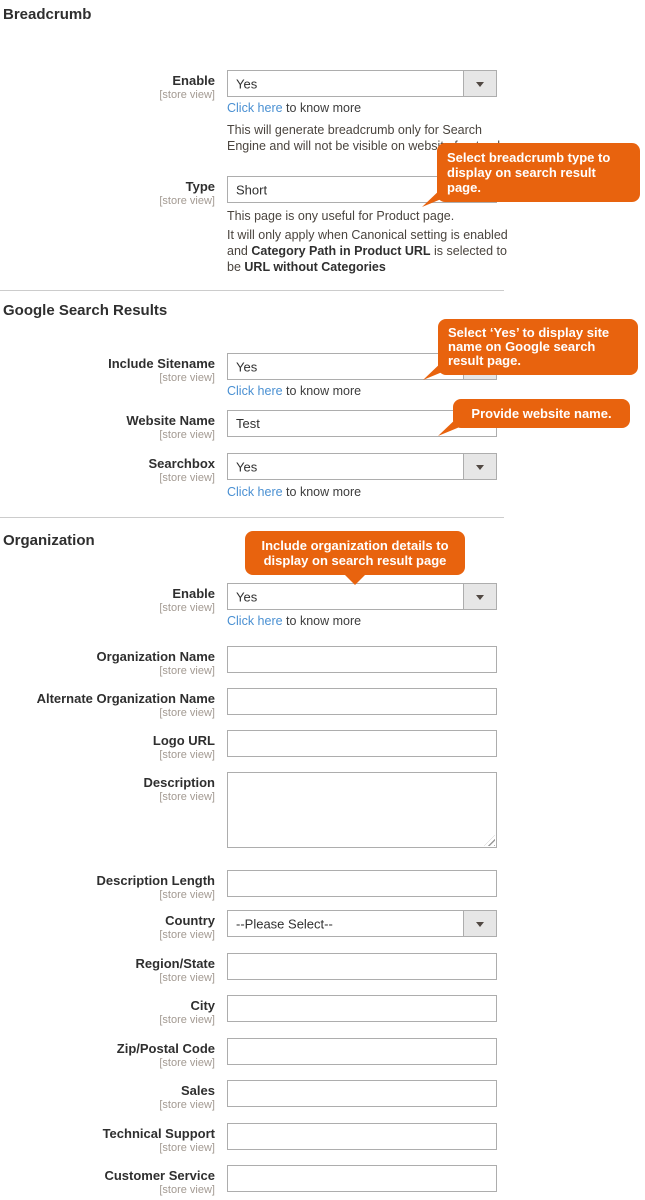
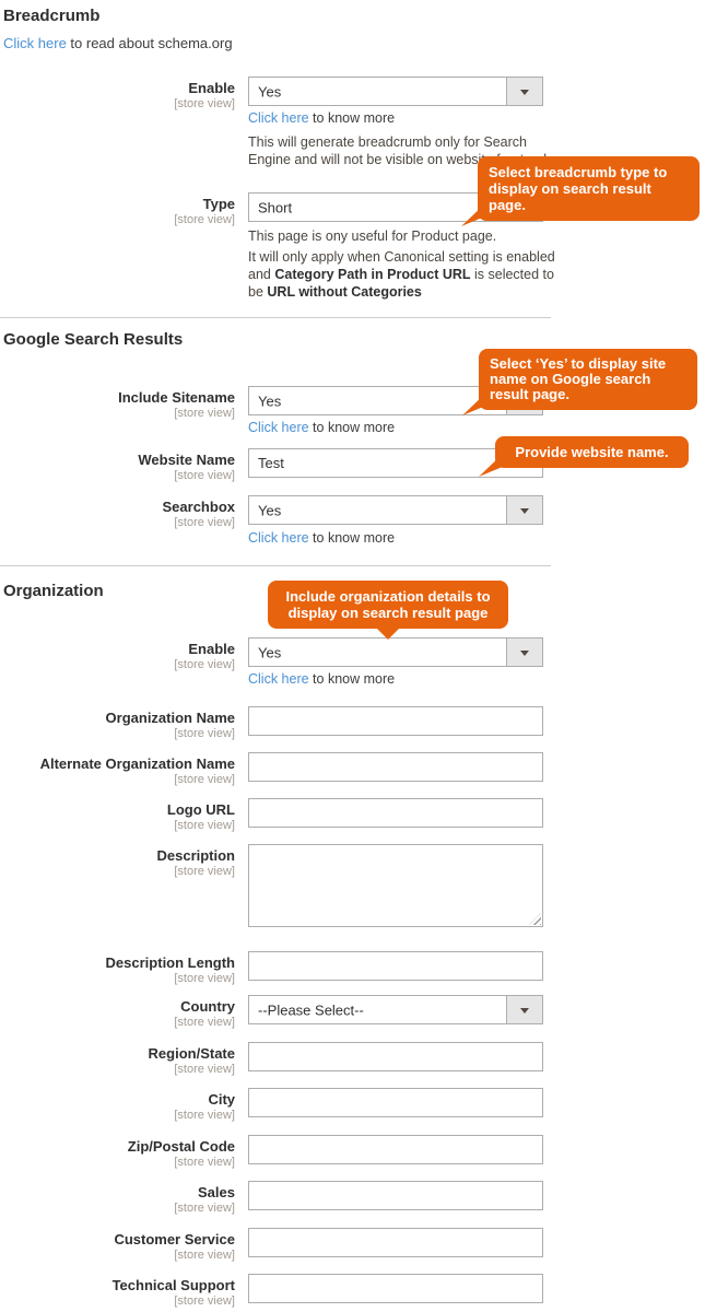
  Breadcrumb
+ Click here to read about schema.org
  Enable
  [store view]
  Yes
  Click here to know more
  This will generate breadcrumb only for Search Engine and will not be visible on webs
  Type
  [store view]
  Short
  This page is ony useful for Product page.
  It will only apply when Canonical setting is enabled and Category Path in Product URL is selected to be URL without Categories
  Google Search Results
  Include Sitename
  [store view]
  Yes
  Click here to know more
  Website Name
  [store view]
  Test
  Searchbox
  [store view]
  Yes
  Click here to know more
  Organization
  Enable
  [store view]
  Yes
  Click here to know more
  Organization Name
  [store view]
  Alternate Organization Name
  [store view]
  Logo URL
  [store view]
  Description
  [store view]
  Description Length
  [store view]
  Country
  [store view]
  --Please Select--
  Region/State
  [store view]
  City
  [store view]
  Zip/Postal Code
  [store view]
  Sales
  [store view]
- Technical Support
+ Customer Service
  [store view]
- Customer Service
+ Technical Support
  [store view]
  Select breadcrumb type to display on search result page.
  Select ‘Yes’ to display site name on Google search result page.
  Provide website name.
  Include organization details to display on search result page
